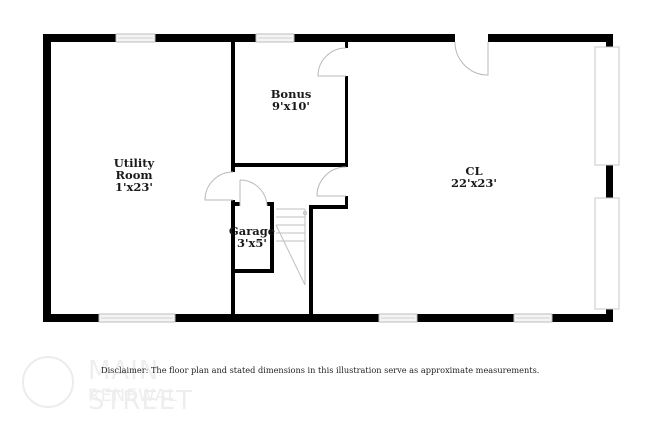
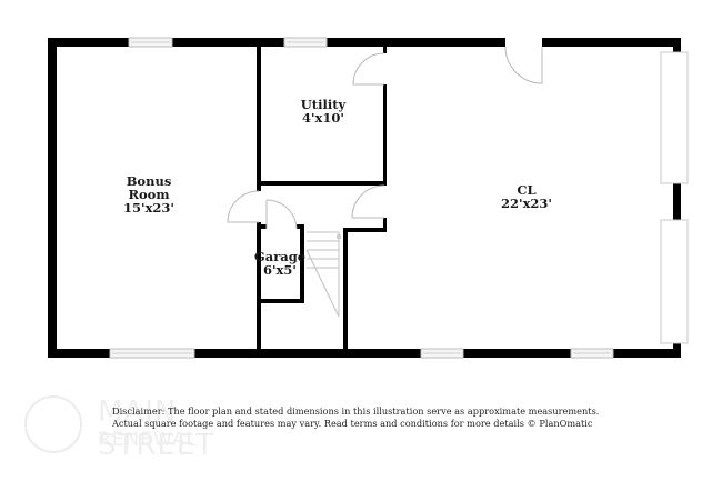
- Utility
+ Bonus
  Room
- 1'x23'
+ 15'x23'
- Bonus
+ Utility
- 9'x10'
+ 4'x10'
  Garage
- 3'x5'
+ 6'x5'
  CL
  22'x23'
  Disclaimer: The floor plan and stated dimensions in this illustration serve as approximate measurements.
+ Actual square footage and features may vary. Read terms and conditions for more details © PlanOmatic
